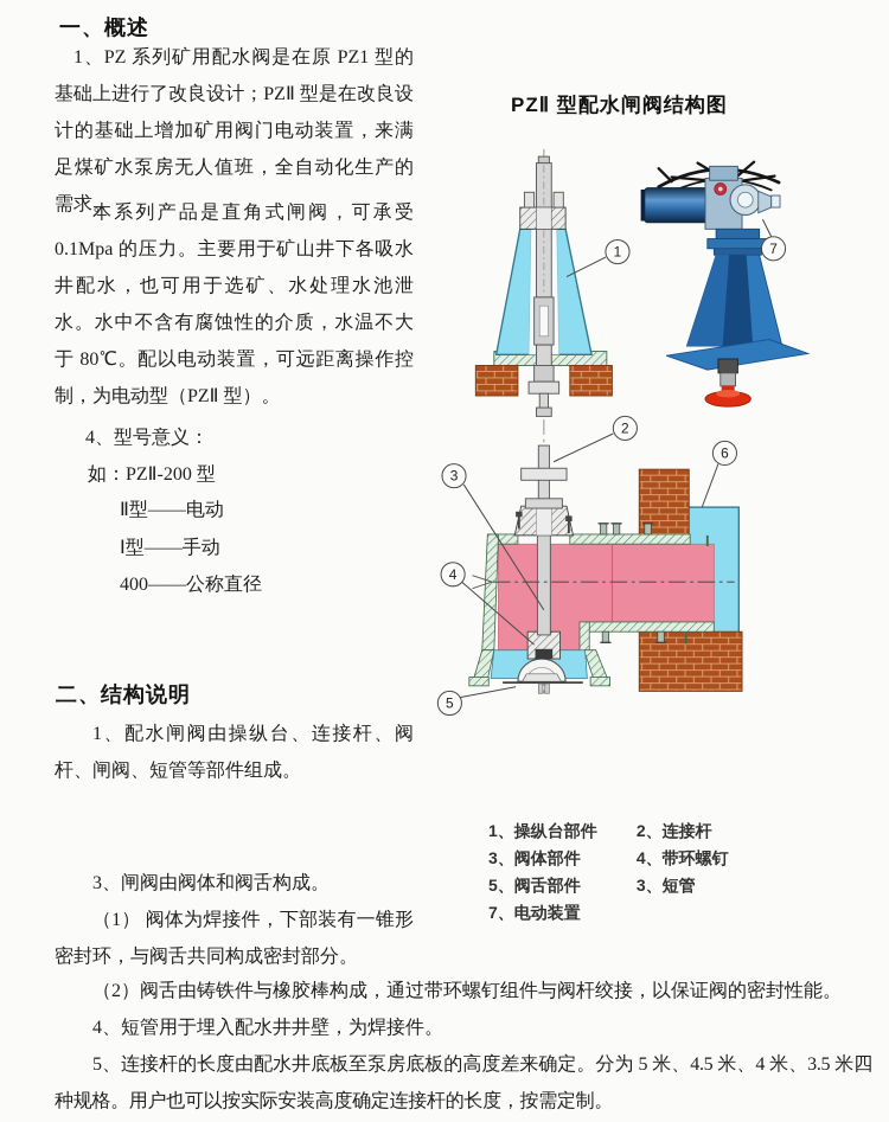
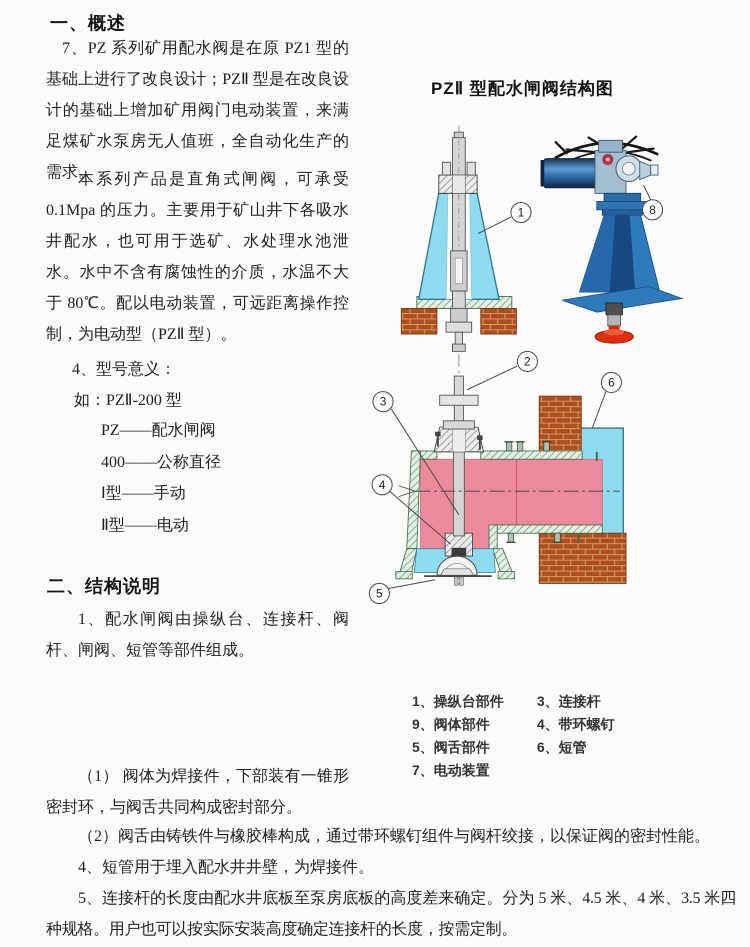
  一、概述
- 1、PZ 系列矿用配水阀是在原 PZ1 型的基础上进行了改良设计；PZⅡ 型是在改良设计的基础上增加矿用阀门电动装置，来满足煤矿水泵房无人值班，全自动化生产的需求。
+ 7、PZ 系列矿用配水阀是在原 PZ1 型的基础上进行了改良设计；PZⅡ 型是在改良设计的基础上增加矿用阀门电动装置，来满足煤矿水泵房无人值班，全自动化生产的需求。
  本系列产品是直角式闸阀，可承受 0.1Mpa 的压力。主要用于矿山井下各吸水井配水，也可用于选矿、水处理水池泄水。水中不含有腐蚀性的介质，水温不大于 80℃。配以电动装置，可远距离操作控制，为电动型（PZⅡ 型）。
  4、型号意义：
  如：PZⅡ-200 型
+ PZ——配水闸阀
- Ⅱ型——电动
+ 400——公称直径
  Ⅰ型——手动
- 400——公称直径
+ Ⅱ型——电动
  二、结构说明
  1、配水闸阀由操纵台、连接杆、阀杆、闸阀、短管等部件组成。
- 3、闸阀由阀体和阀舌构成。
  （1） 阀体为焊接件，下部装有一锥形密封环，与阀舌共同构成密封部分。
  （2）阀舌由铸铁件与橡胶棒构成，通过带环螺钉组件与阀杆绞接，以保证阀的密封性能。
  4、短管用于埋入配水井井壁，为焊接件。
  5、连接杆的长度由配水井底板至泵房底板的高度差来确定。分为 5 米、4.5 米、4 米、3.5 米四种规格。用户也可以按实际安装高度确定连接杆的长度，按需定制。
  PZⅡ 型配水闸阀结构图
  1
  2
  3
  4
  5
  6
- 7
+ 8
- 1、操纵台部件 2、连接杆
+ 1、操纵台部件 3、连接杆
- 3、阀体部件 4、带环螺钉
+ 9、阀体部件 4、带环螺钉
- 5、阀舌部件 3、短管
+ 5、阀舌部件 6、短管
  7、电动装置
